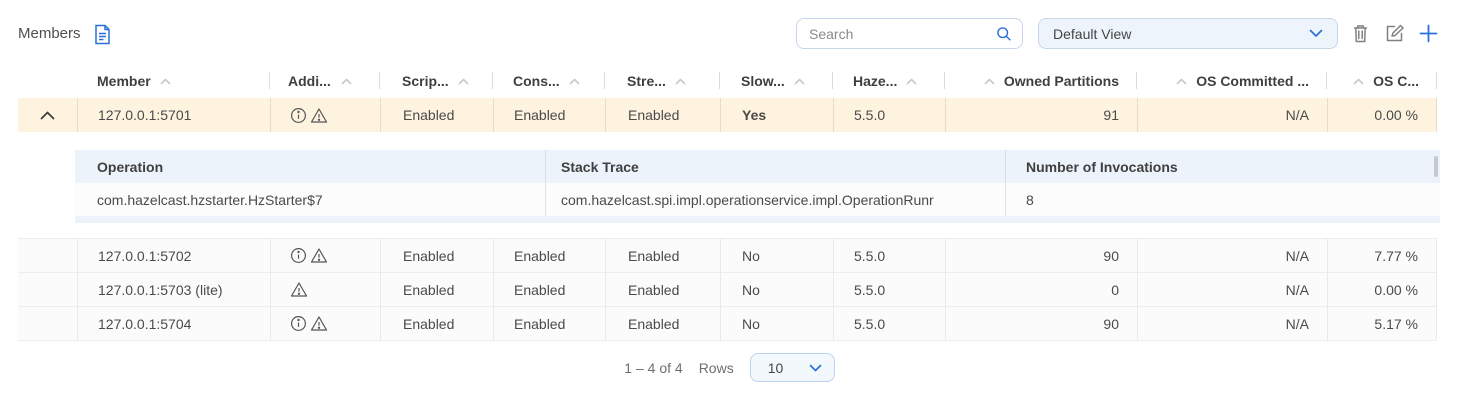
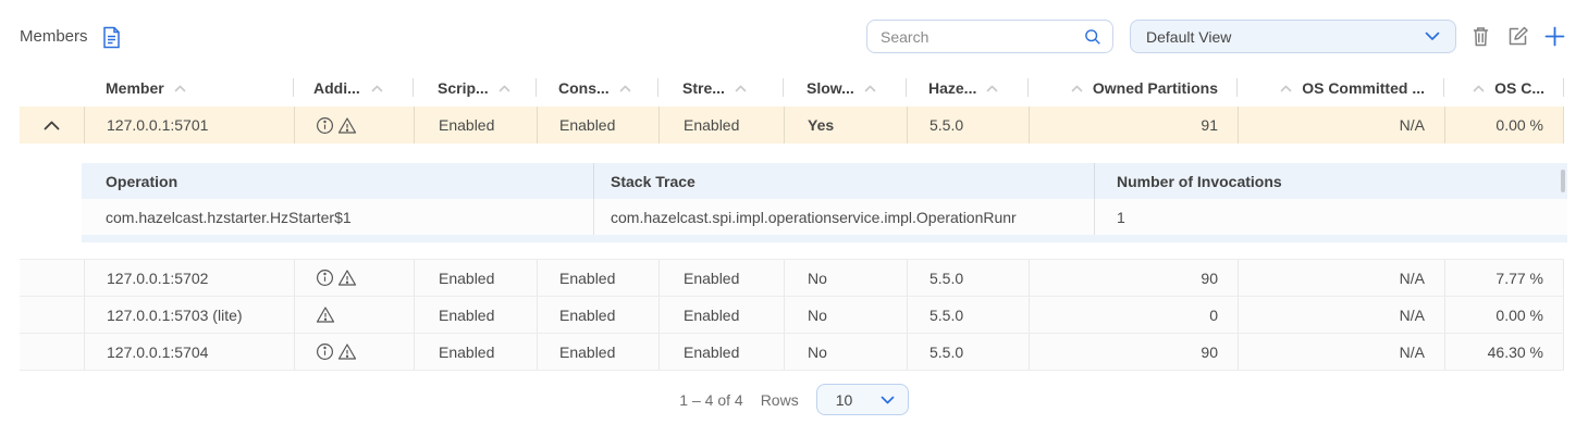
  Members
  Search
  Default View
  Member
  Addi...
  Scrip...
  Cons...
  Stre...
  Slow...
  Haze...
  Owned Partitions
  OS Committed ...
  OS C...
  127.0.0.1:5701
  Enabled
  Enabled
  Enabled
  Yes
  5.5.0
  91
  N/A
  0.00 %
  Operation
  Stack Trace
  Number of Invocations
- com.hazelcast.hzstarter.HzStarter$7
+ com.hazelcast.hzstarter.HzStarter$1
  com.hazelcast.spi.impl.operationservice.impl.OperationRunr
- 8
+ 1
  127.0.0.1:5702
  Enabled
  Enabled
  Enabled
  No
  5.5.0
  90
  N/A
  7.77 %
  127.0.0.1:5703 (lite)
  Enabled
  Enabled
  Enabled
  No
  5.5.0
  0
  N/A
  0.00 %
  127.0.0.1:5704
  Enabled
  Enabled
  Enabled
  No
  5.5.0
  90
  N/A
- 5.17 %
+ 46.30 %
  1 – 4 of 4
  Rows
  10
